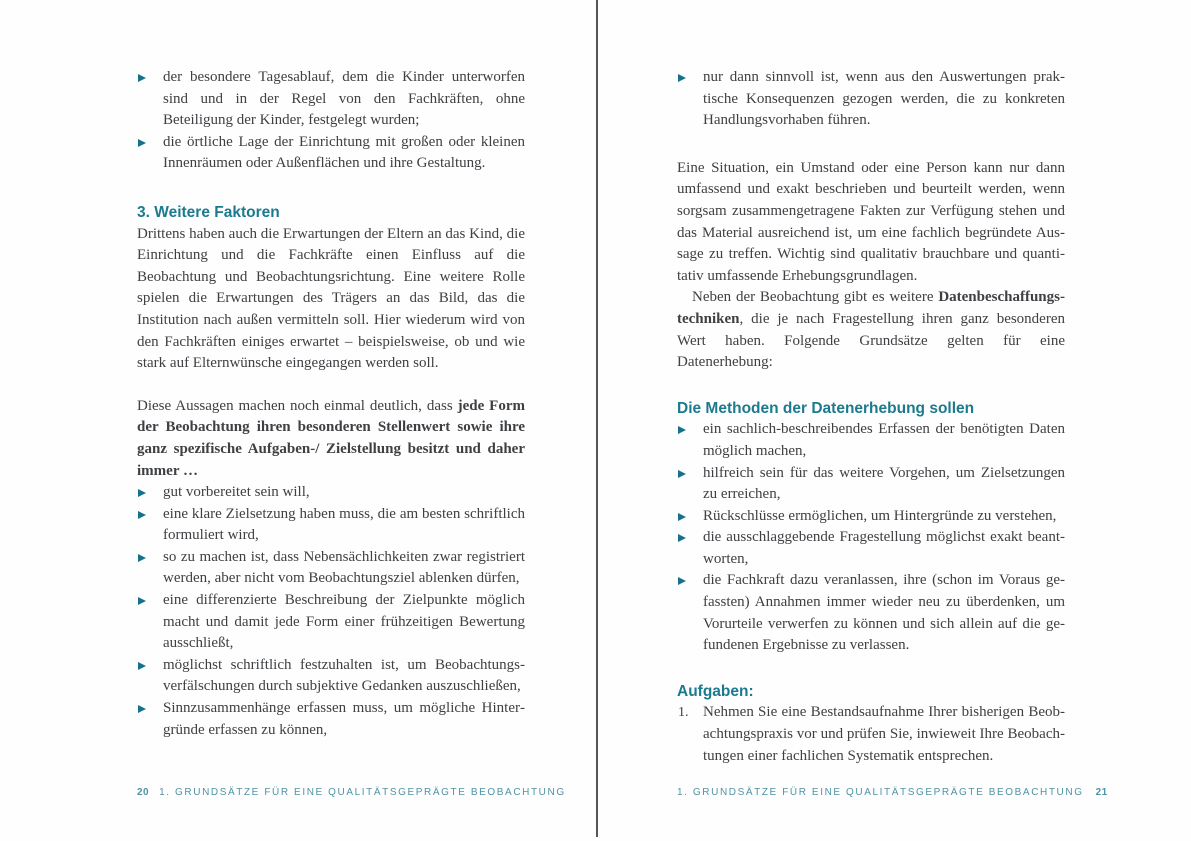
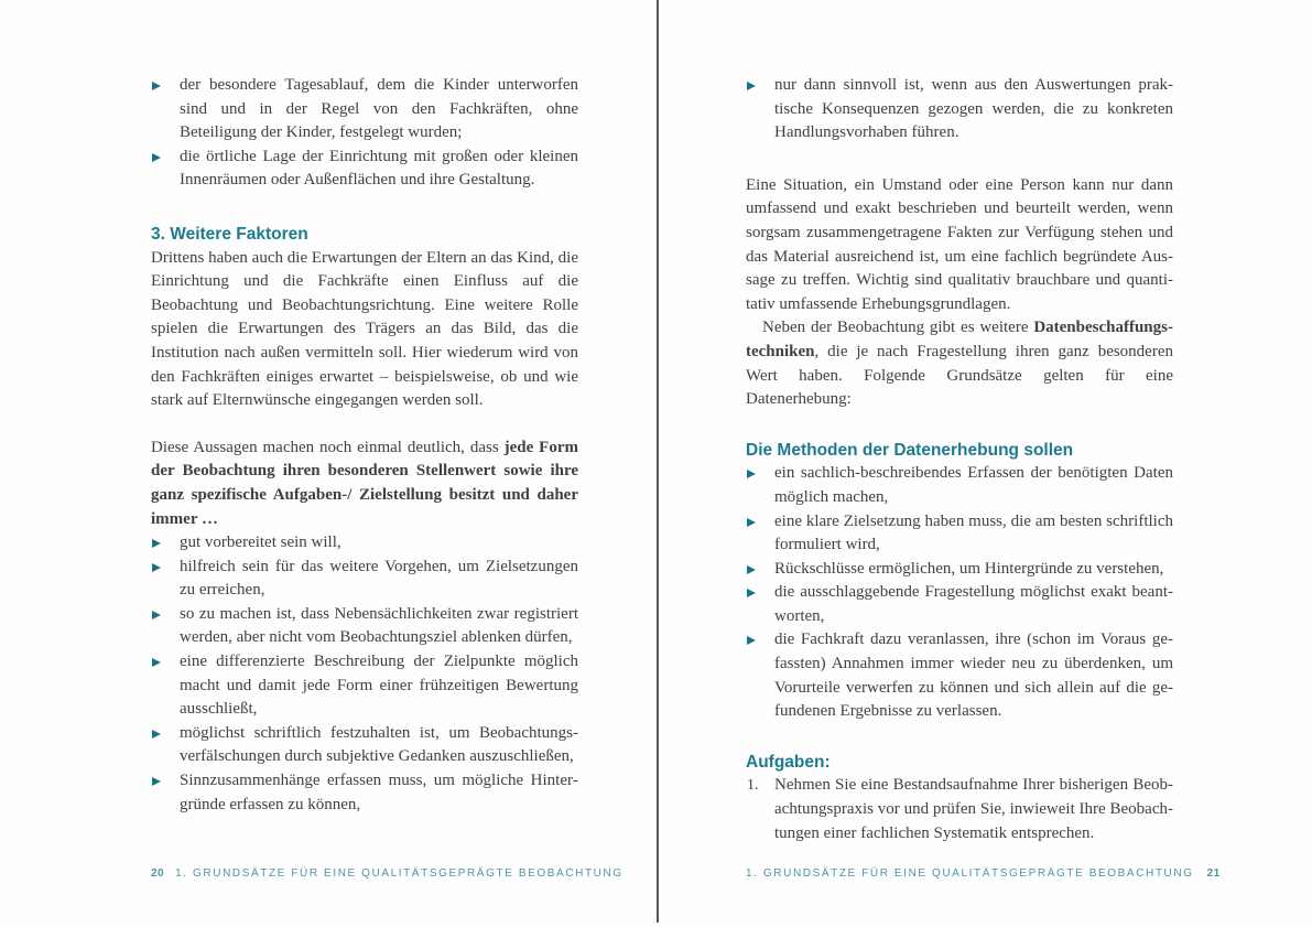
  der besondere Tagesablauf, dem die Kinder unterworfen sind und in der Regel von den Fachkräften, ohne Beteiligung der Kinder, festgelegt wurden;
  die örtliche Lage der Einrichtung mit großen oder kleinen Innenräumen oder Außenflächen und ihre Gestaltung.
  3. Weitere Faktoren
  Drittens haben auch die Erwartungen der Eltern an das Kind, die Einrichtung und die Fachkräfte einen Einfluss auf die Beobachtung und Beobachtungsrichtung. Eine wei­tere Rolle spielen die Erwartungen des Trägers an das Bild, das die Institution nach außen vermitteln soll. Hier wiederum wird von den Fachkräften einiges erwartet – beispielsweise, ob und wie stark auf Elternwünsche eingegangen werden soll.
  Diese Aussagen machen noch einmal deutlich, dass jede Form der Beobachtung ihren besonderen Stellenwert sowie ihre ganz spezifische Aufgaben-/ Zielstellung besitzt und daher immer …
  gut vorbereitet sein will,
- eine klare Zielsetzung haben muss, die am besten schriftlich formuliert wird,
+ hilfreich sein für das weitere Vorgehen, um Zielsetzungen zu erreichen,
  so zu machen ist, dass Nebensächlichkeiten zwar registriert werden, aber nicht vom Beobachtungsziel ablenken dürfen,
  eine differenzierte Beschreibung der Zielpunkte möglich macht und damit jede Form einer frühzeitigen Bewertung ausschließt,
  möglichst schriftlich festzuhalten ist, um Beobachtungs­erfälschungen durch subjektive Gedanken auszuschließen,
  Sinnzusammenhänge erfassen muss, um mögliche Hinter­ründe erfassen zu können,
  nur dann sinnvoll ist, wenn aus den Auswertungen prak­ische Konsequenzen gezogen werden, die zu konkreten Handlungsvorhaben führen.
  Eine Situation, ein Umstand oder eine Person kann nur dann umfassend und exakt beschrieben und beurteilt werden, wenn sorgsam zusammengetragene Fakten zur Verfügung stehen und das Material ausreichend ist, um eine fachlich begründete Aus­age zu treffen. Wichtig sind qualitativ brauchbare und quanti­ativ umfassende Erhebungsgrundlagen.
  Neben der Beobachtung gibt es weitere Datenbeschaffungs­echniken, die je nach Fragestellung ihren ganz besonderen Wert haben. Folgende Grundsätze gelten für eine Datenerhebung:
  Die Methoden der Datenerhebung sollen
  ein sachlich-beschreibendes Erfassen der benötigten Daten möglich machen,
- hilfreich sein für das weitere Vorgehen, um Zielsetzungen zu erreichen,
+ eine klare Zielsetzung haben muss, die am besten schriftlich formuliert wird,
  Rückschlüsse ermöglichen, um Hintergründe zu verstehen,
  die ausschlaggebende Fragestellung möglichst exakt beant­orten,
  die Fachkraft dazu veranlassen, ihre (schon im Voraus ge­assten) Annahmen immer wieder neu zu überdenken, um Vorurteile verwerfen zu können und sich allein auf die ge­undenen Ergebnisse zu verlassen.
  Aufgaben:
  1.
  Nehmen Sie eine Bestandsaufnahme Ihrer bisherigen Beob­chtungspraxis vor und prüfen Sie, inwieweit Ihre Beobach­ungen einer fachlichen Systematik entsprechen.
  20 1. GRUNDSÄTZE FÜR EINE QUALITÄTSGEPRÄGTE BEOBACHTUNG
  1. GRUNDSÄTZE FÜR EINE QUALITÄTSGEPRÄGTE BEOBACHTUNG 21
